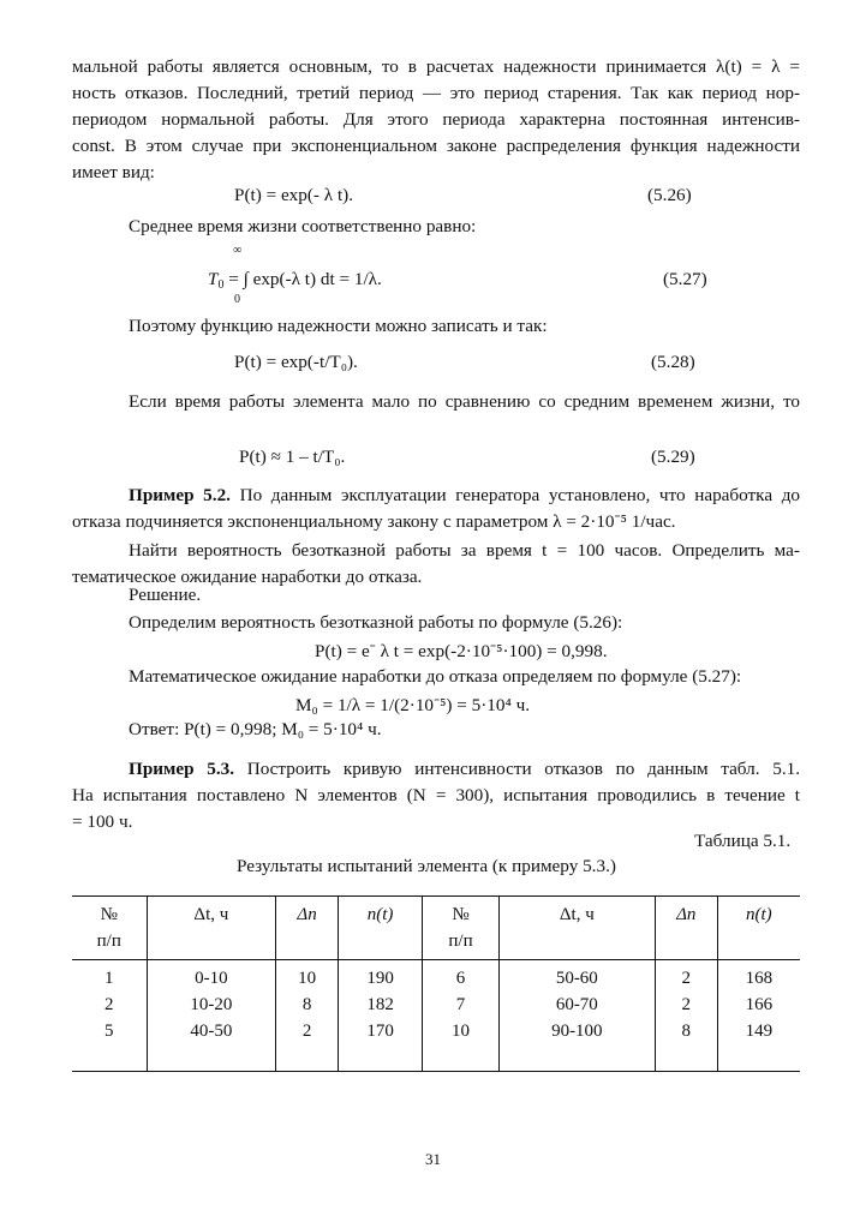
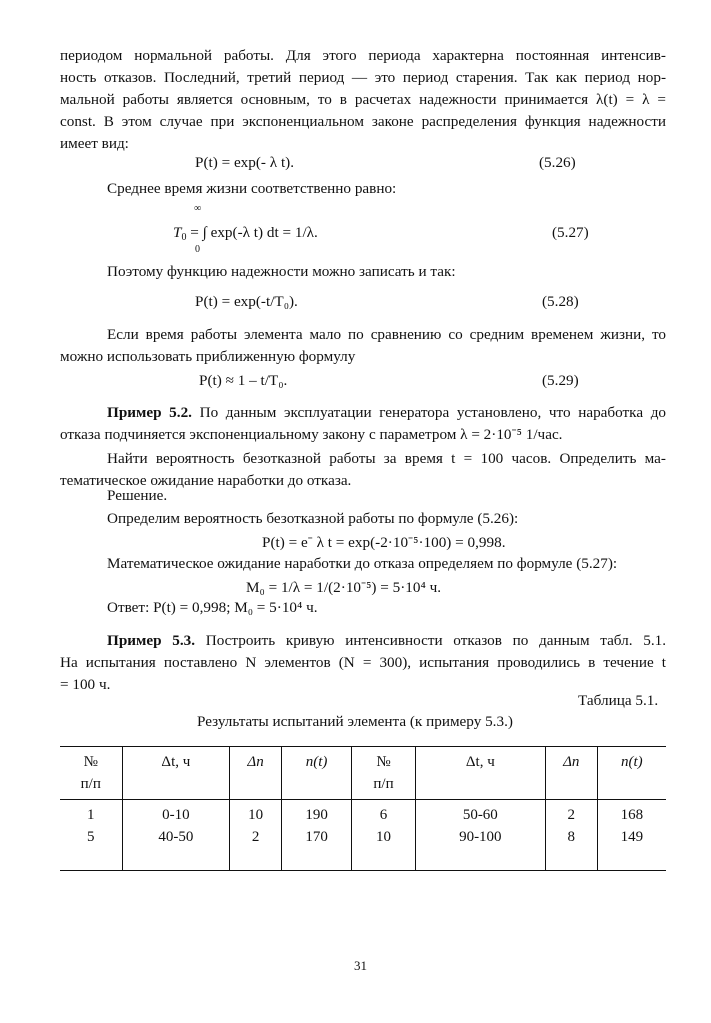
- мальной работы является основным, то в расчетах надежности принимается λ(t) = λ =
+ периодом нормальной работы. Для этого периода характерна постоянная интенсив-
  ность отказов. Последний, третий период — это период старения. Так как период нор-
- периодом нормальной работы. Для этого периода характерна постоянная интенсив-
+ мальной работы является основным, то в расчетах надежности принимается λ(t) = λ =
  const. В этом случае при экспоненциальном законе распределения функция надежности
  имеет вид:
  P(t) = exp(- λ t).
  (5.26)
  Среднее время жизни соответственно равно:
  ∞
  T0 = ∫ exp(-λ t) dt = 1/λ.
  0
  (5.27)
  Поэтому функцию надежности можно записать и так:
  P(t) = exp(-t/T₀).
  (5.28)
  Если время работы элемента мало по сравнению со средним временем жизни, то
+ можно использовать приближенную формулу
  P(t) ≈ 1 – t/T₀.
  (5.29)
  Пример 5.2. По данным эксплуатации генератора установлено, что наработка до
  отказа подчиняется экспоненциальному закону с параметром λ = 2·10⁻⁵ 1/час.
  Найти вероятность безотказной работы за время t = 100 часов. Определить ма-
  тематическое ожидание наработки до отказа.
  Решение.
  Определим вероятность безотказной работы по формуле (5.26):
  P(t) = e⁻ λ t = exp(-2·10⁻⁵·100) = 0,998.
  Математическое ожидание наработки до отказа определяем по формуле (5.27):
  M₀ = 1/λ = 1/(2·10⁻⁵) = 5·10⁴ ч.
  Ответ: P(t) = 0,998; M₀ = 5·10⁴ ч.
  Пример 5.3. Построить кривую интенсивности отказов по данным табл. 5.1.
  На испытания поставлено N элементов (N = 300), испытания проводились в течение t
  = 100 ч.
  Таблица 5.1.
  Результаты испытаний элемента (к примеру 5.3.)
  №п/п	Δt, ч	Δn	n(t)	№п/п	Δt, ч	Δn	n(t)
  1	0-10	10	190	6	50-60	2	168
- 2	10-20	8	182	7	60-70	2	166
  5	40-50	2	170	10	90-100	8	149
  31
